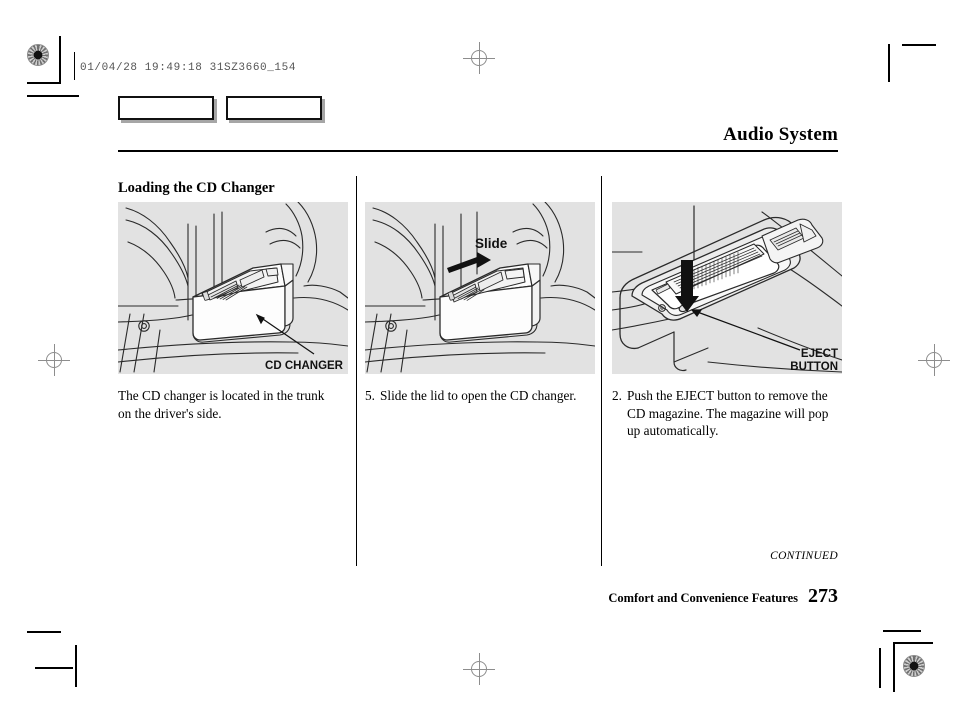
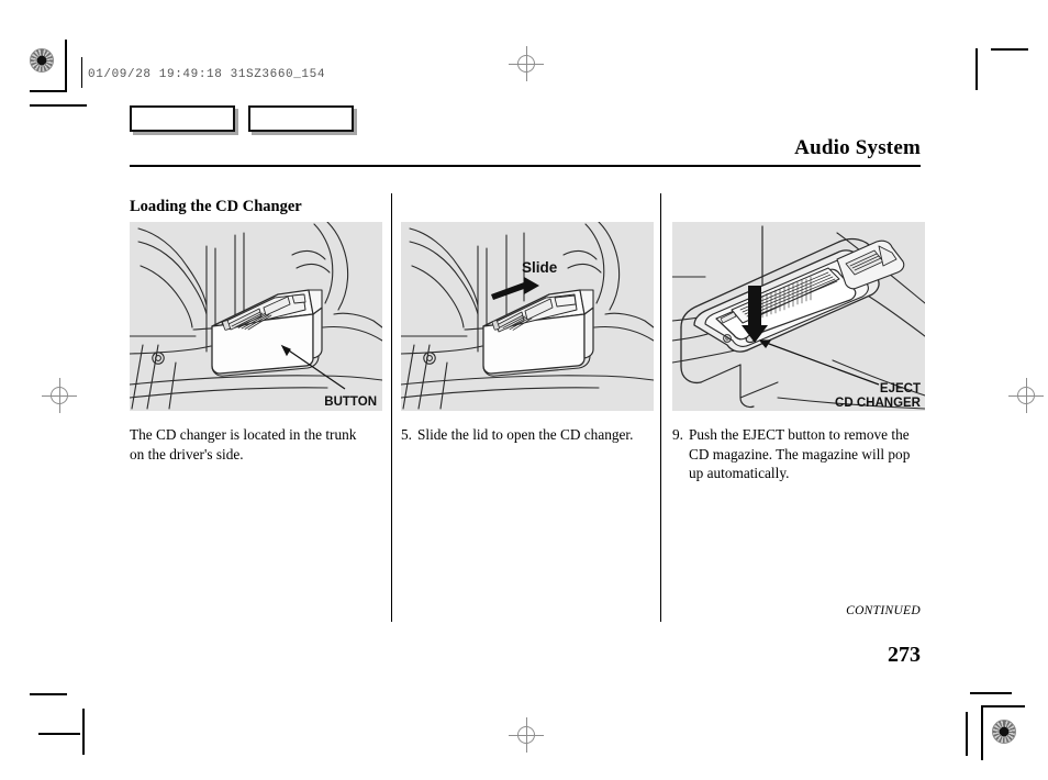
- 01/04/28 19:49:18 31SZ3660_154
+ 01/09/28 19:49:18 31SZ3660_154
  Audio System
  Loading the CD Changer
- CD CHANGER
+ BUTTON
  Slide
  EJECT
- BUTTON
+ CD CHANGER
  The CD changer is located in the trunk on the driver's side.
  5.
  Slide the lid to open the CD changer.
- 2.
+ 9.
  Push the EJECT button to remove the CD magazine. The magazine will pop up automatically.
  CONTINUED
- Comfort and Convenience Features
  273
